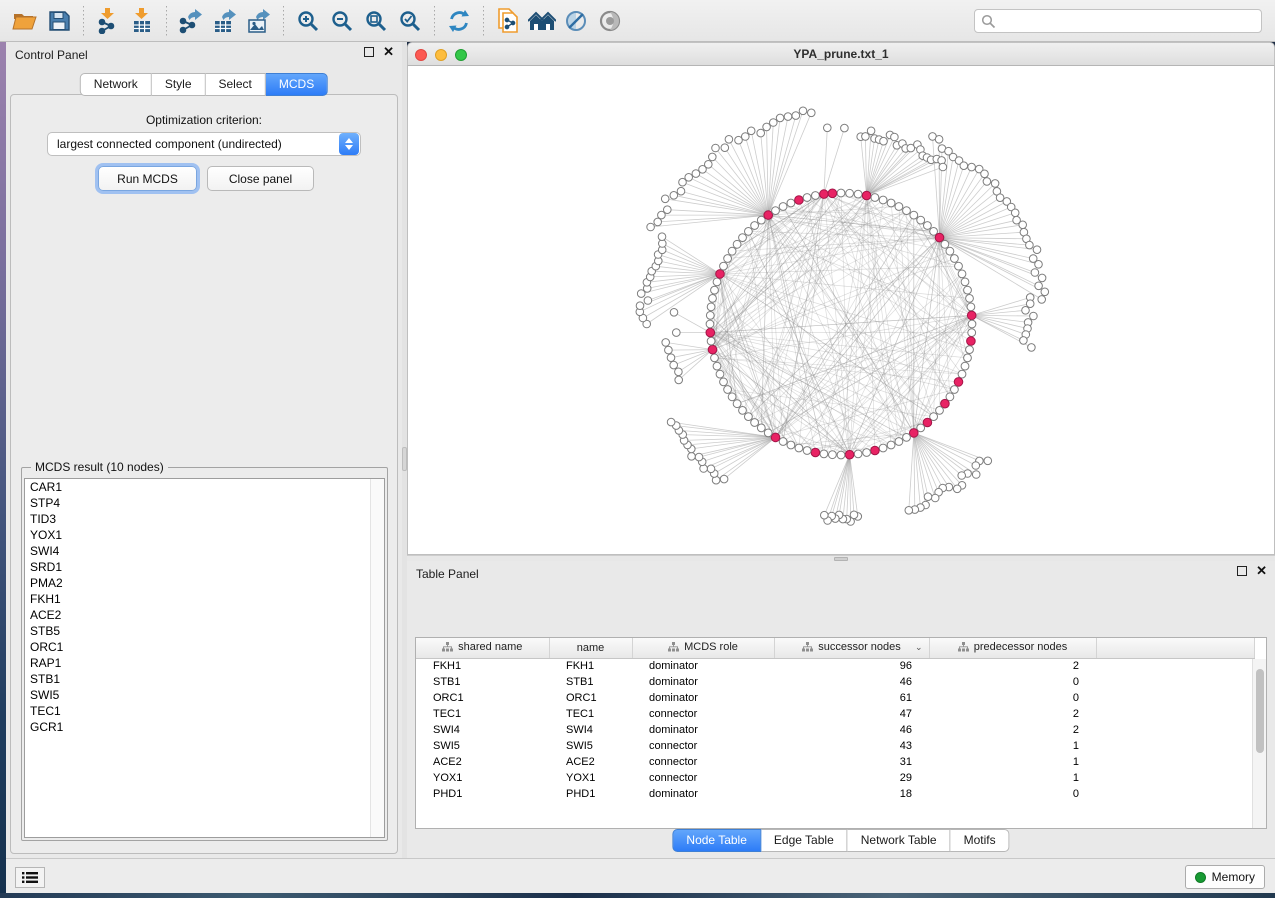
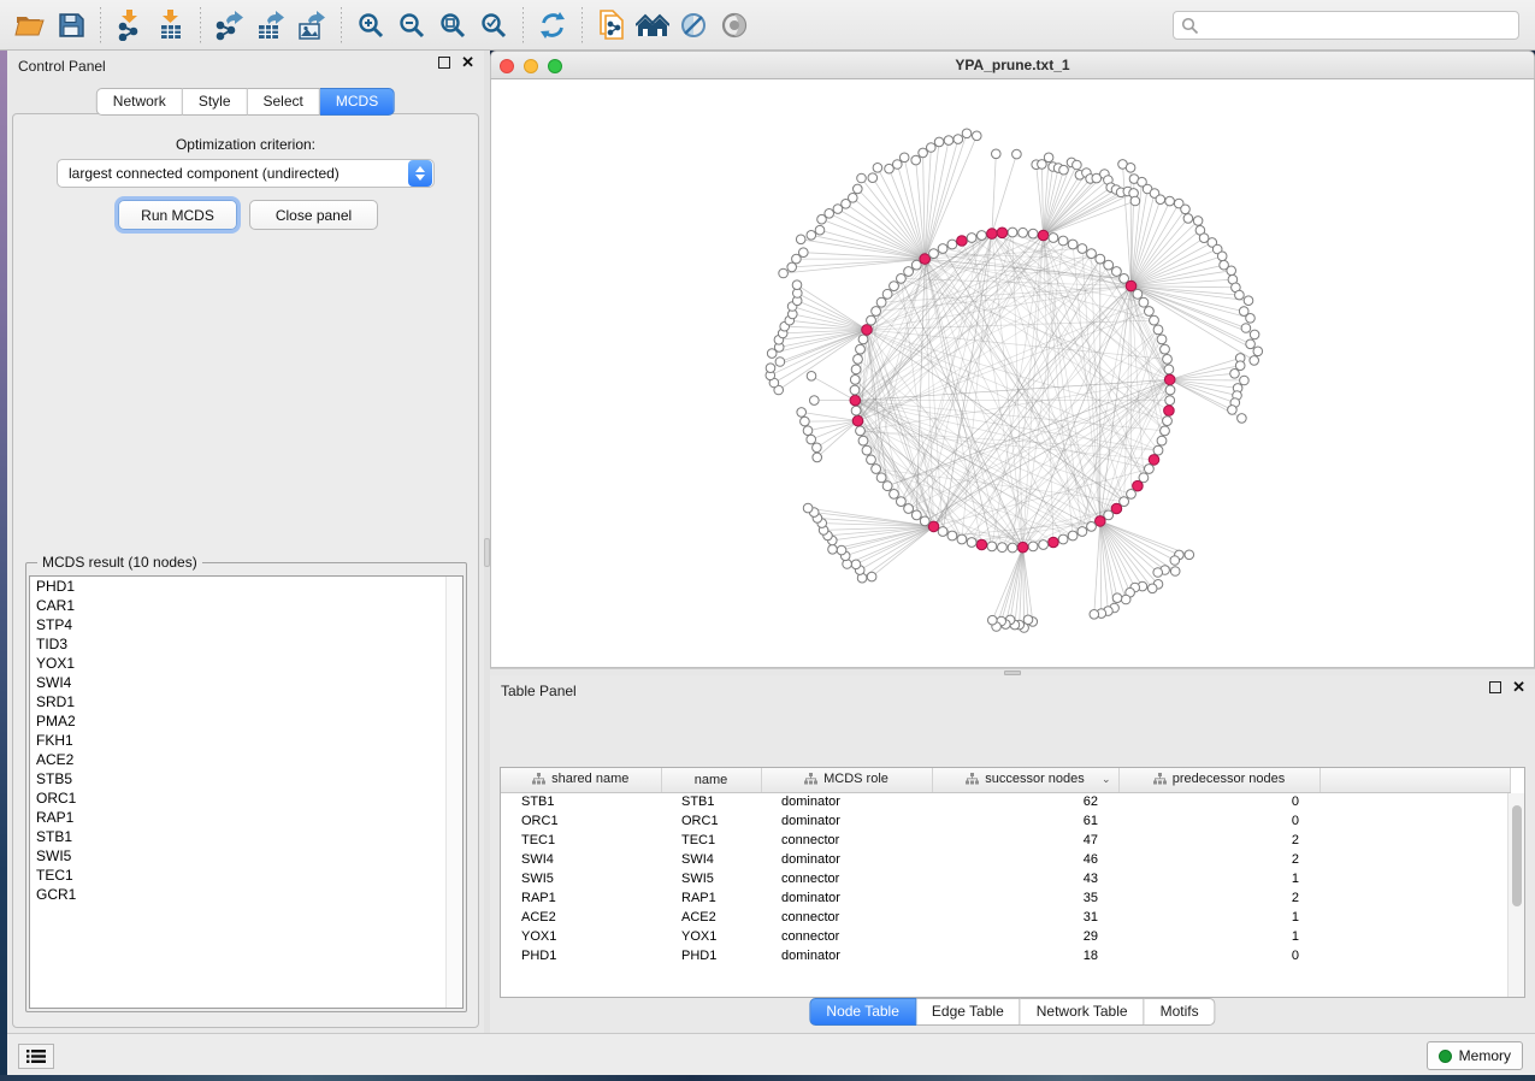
  Control Panel
  ✕
  Network
  Style
  Select
  MCDS
  Optimization criterion:
  largest connected component (undirected)
  Run MCDS
  Close panel
  MCDS result (10 nodes)
+ PHD1
  CAR1
  STP4
  TID3
  YOX1
  SWI4
  SRD1
  PMA2
  FKH1
  ACE2
  STB5
  ORC1
  RAP1
  STB1
  SWI5
  TEC1
  GCR1
  YPA_prune.txt_1
  Table Panel
  ✕
  shared name	name	MCDS role	successor nodes ⌄	predecessor nodes
- FKH1	FKH1	dominator	96	2
- STB1	STB1	dominator	46	0
+ STB1	STB1	dominator	62	0
  ORC1	ORC1	dominator	61	0
  TEC1	TEC1	connector	47	2
  SWI4	SWI4	dominator	46	2
  SWI5	SWI5	connector	43	1
+ RAP1	RAP1	dominator	35	2
  ACE2	ACE2	connector	31	1
  YOX1	YOX1	connector	29	1
  PHD1	PHD1	dominator	18	0
  Node Table
  Edge Table
  Network Table
  Motifs
  Memory
